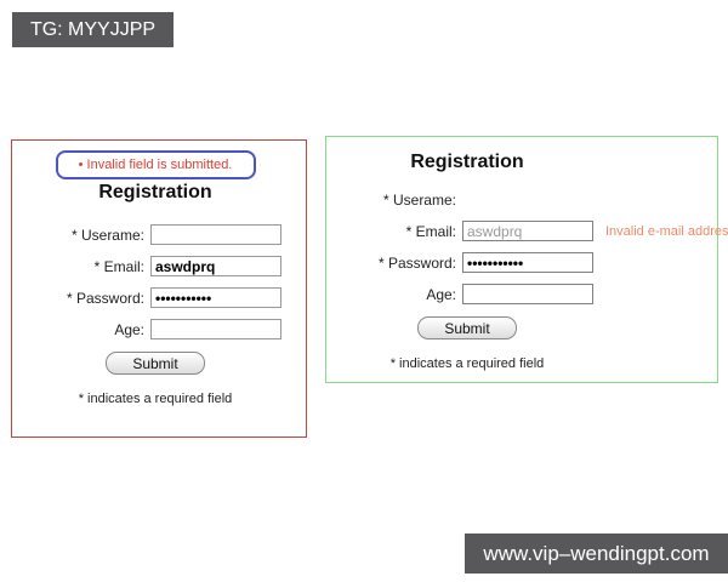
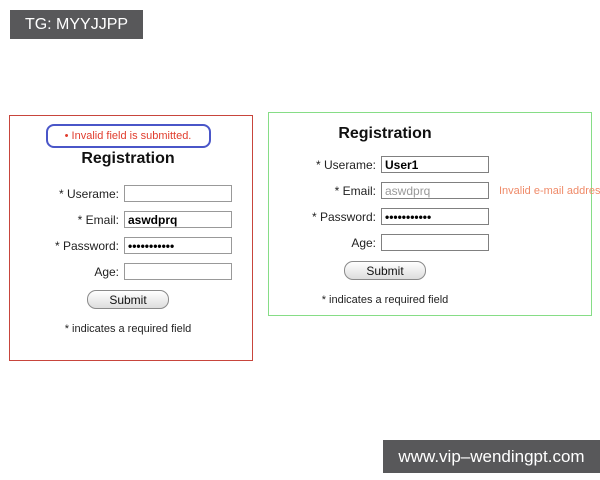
  TG: MYYJJPP
  Invalid field is submitted.
  Registration
  * Userame:
  * Email:
  aswdprq
  * Password:
  •••••••••••
  Age:
  Submit
  * indicates a required field
  Registration
  * Userame:
+ User1
  * Email:
  aswdprq
  Invalid e-mail addres
  * Password:
  •••••••••••
  Age:
  Submit
  * indicates a required field
  www.vip–wendingpt.com
